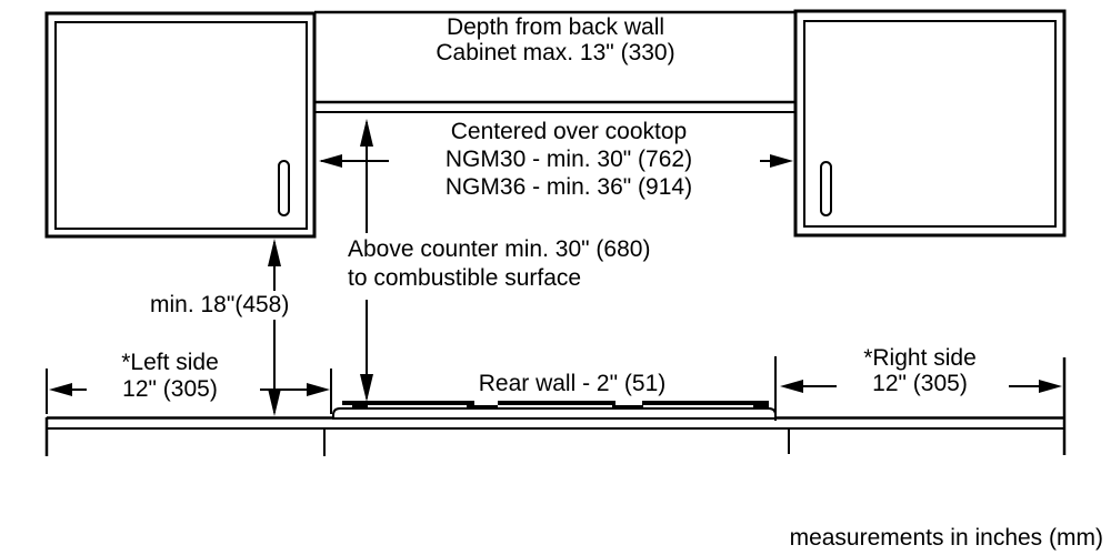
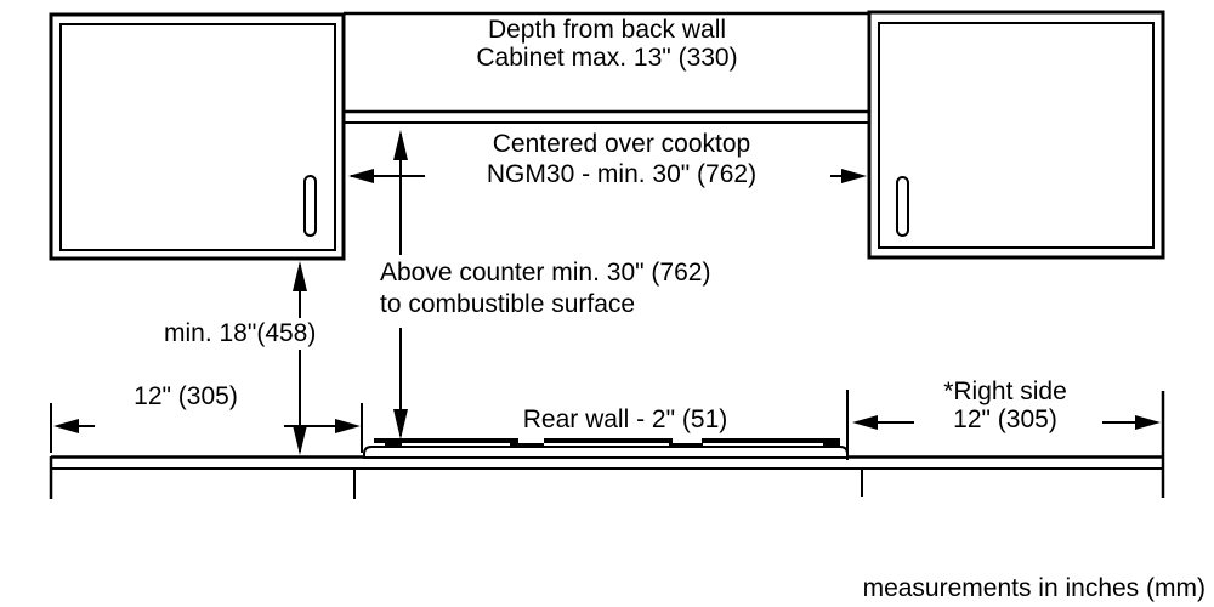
  Depth from back wall
  Cabinet max. 13" (330)
  Centered over cooktop
  NGM30 - min. 30" (762)
- NGM36 - min. 36" (914)
- Above counter min. 30" (680)
+ Above counter min. 30" (762)
  to combustible surface
  min. 18"(458)
- *Left side
  12" (305)
  Rear wall - 2" (51)
  *Right side
  12" (305)
  measurements in inches (mm)
